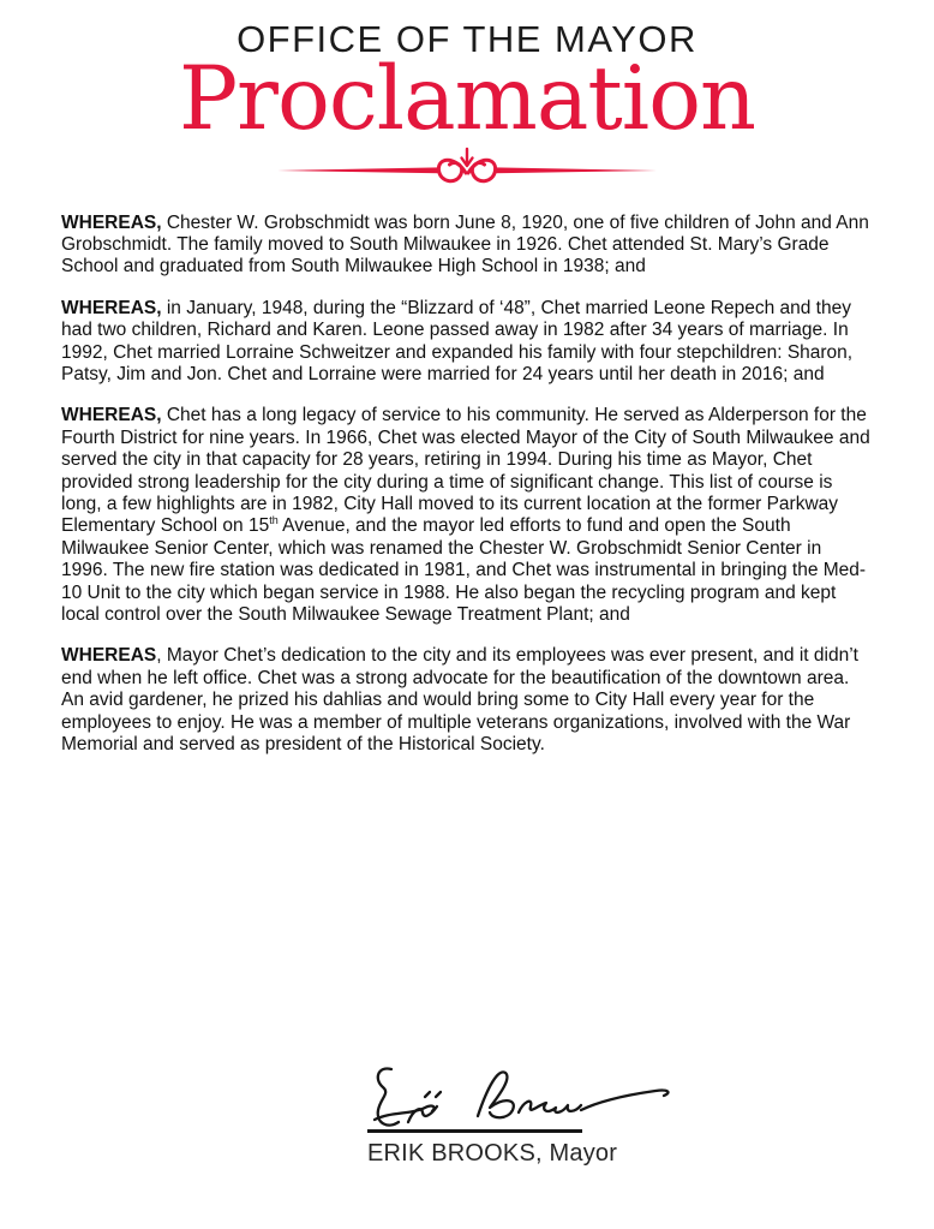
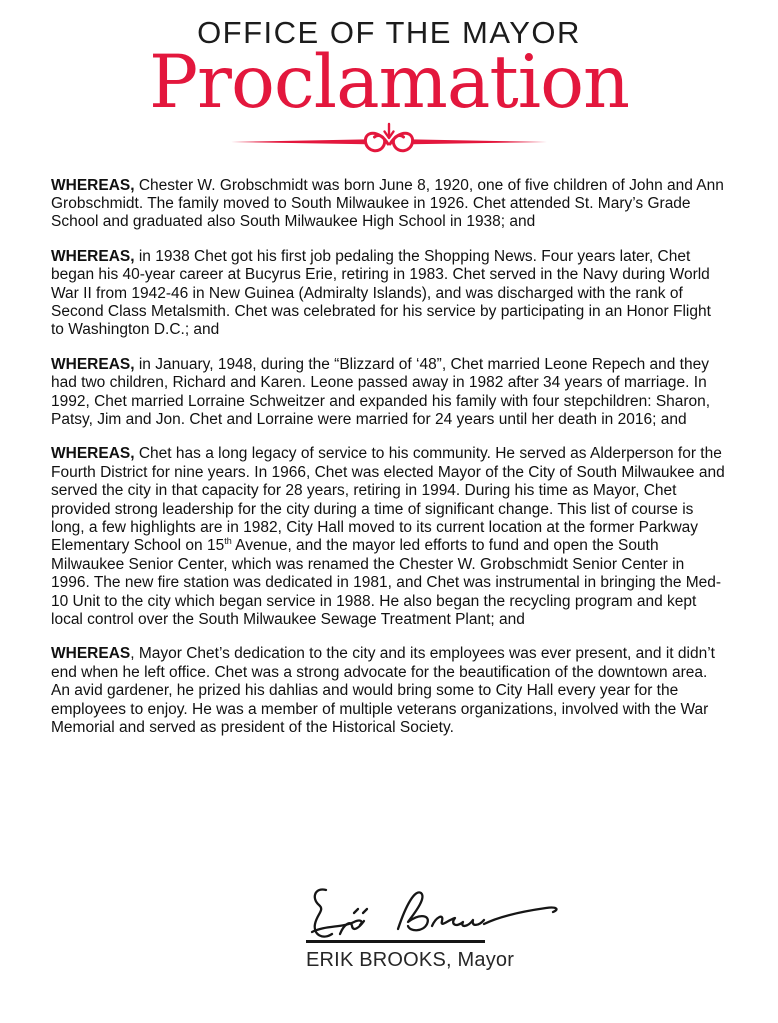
  OFFICE OF THE MAYOR
  Proclamation
- WHEREAS, Chester W. Grobschmidt was born June 8, 1920, one of five children of John and Ann Grobschmidt. The family moved to South Milwaukee in 1926. Chet attended St. Mary’s Grade School and graduated from South Milwaukee High School in 1938; and
+ WHEREAS, Chester W. Grobschmidt was born June 8, 1920, one of five children of John and Ann Grobschmidt. The family moved to South Milwaukee in 1926. Chet attended St. Mary’s Grade School and graduated also South Milwaukee High School in 1938; and
+ WHEREAS, in 1938 Chet got his first job pedaling the Shopping News. Four years later, Chet began his 40-year career at Bucyrus Erie, retiring in 1983. Chet served in the Navy during World War II from 1942-46 in New Guinea (Admiralty Islands), and was discharged with the rank of Second Class Metalsmith. Chet was celebrated for his service by participating in an Honor Flight to Washington D.C.; and
  WHEREAS, in January, 1948, during the “Blizzard of ‘48”, Chet married Leone Repech and they had two children, Richard and Karen. Leone passed away in 1982 after 34 years of marriage. In 1992, Chet married Lorraine Schweitzer and expanded his family with four stepchildren: Sharon, Patsy, Jim and Jon. Chet and Lorraine were married for 24 years until her death in 2016; and
  WHEREAS, Chet has a long legacy of service to his community. He served as Alderperson for the Fourth District for nine years. In 1966, Chet was elected Mayor of the City of South Milwaukee and served the city in that capacity for 28 years, retiring in 1994. During his time as Mayor, Chet provided strong leadership for the city during a time of significant change. This list of course is long, a few highlights are in 1982, City Hall moved to its current location at the former Parkway Elementary School on 15th Avenue, and the mayor led efforts to fund and open the South Milwaukee Senior Center, which was renamed the Chester W. Grobschmidt Senior Center in 1996. The new fire station was dedicated in 1981, and Chet was instrumental in bringing the Med-10 Unit to the city which began service in 1988. He also began the recycling program and kept local control over the South Milwaukee Sewage Treatment Plant; and
  WHEREAS, Mayor Chet’s dedication to the city and its employees was ever present, and it didn’t end when he left office. Chet was a strong advocate for the beautification of the downtown area. An avid gardener, he prized his dahlias and would bring some to City Hall every year for the employees to enjoy. He was a member of multiple veterans organizations, involved with the War Memorial and served as president of the Historical Society.
  ERIK BROOKS, Mayor
